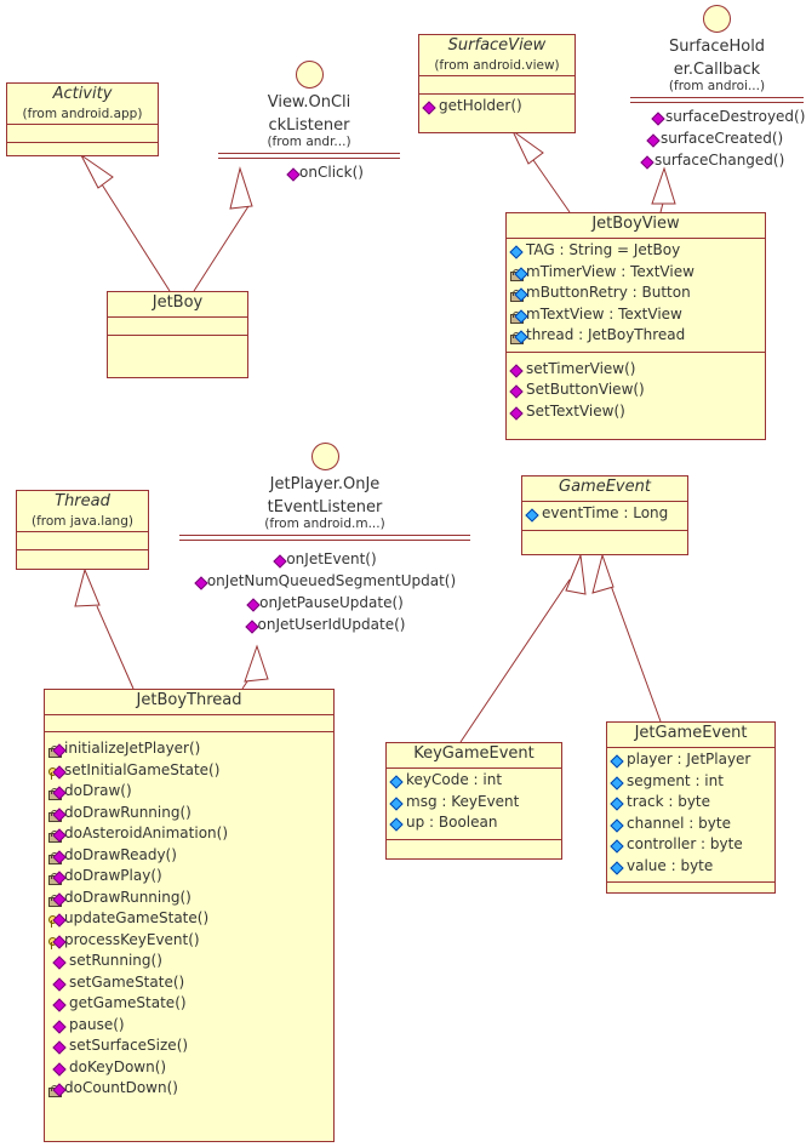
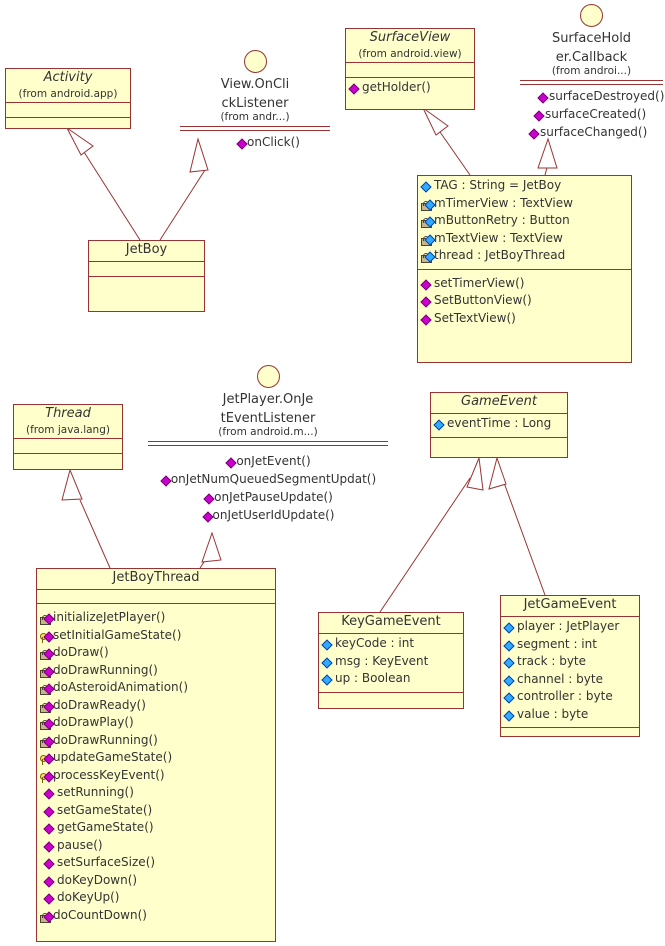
  Activity
  (from android.app)
  View.OnCli
  ckListener
  (from andr...)
  onClick()
  SurfaceView
  (from android.view)
  getHolder()
  SurfaceHold
  er.Callback
  (from androi...)
  surfaceDestroyed()
  surfaceCreated()
  surfaceChanged()
  JetBoy
- JetBoyView
  TAG : String = JetBoy
  mTimerView : TextView
  mButtonRetry : Button
  mTextView : TextView
  thread : JetBoyThread
  setTimerView()
  SetButtonView()
  SetTextView()
  Thread
  (from java.lang)
  JetPlayer.OnJe
  tEventListener
  (from android.m...)
  onJetEvent()
  onJetNumQueuedSegmentUpdat()
  onJetPauseUpdate()
  onJetUserIdUpdate()
  GameEvent
  eventTime : Long
  KeyGameEvent
  keyCode : int
  msg : KeyEvent
  up : Boolean
  JetGameEvent
  player : JetPlayer
  segment : int
  track : byte
  channel : byte
  controller : byte
  value : byte
  JetBoyThread
  initializeJetPlayer()
  setInitialGameState()
  doDraw()
  doDrawRunning()
  doAsteroidAnimation()
  doDrawReady()
  doDrawPlay()
  doDrawRunning()
  updateGameState()
  processKeyEvent()
  setRunning()
  setGameState()
  getGameState()
  pause()
  setSurfaceSize()
  doKeyDown()
+ doKeyUp()
  doCountDown()
